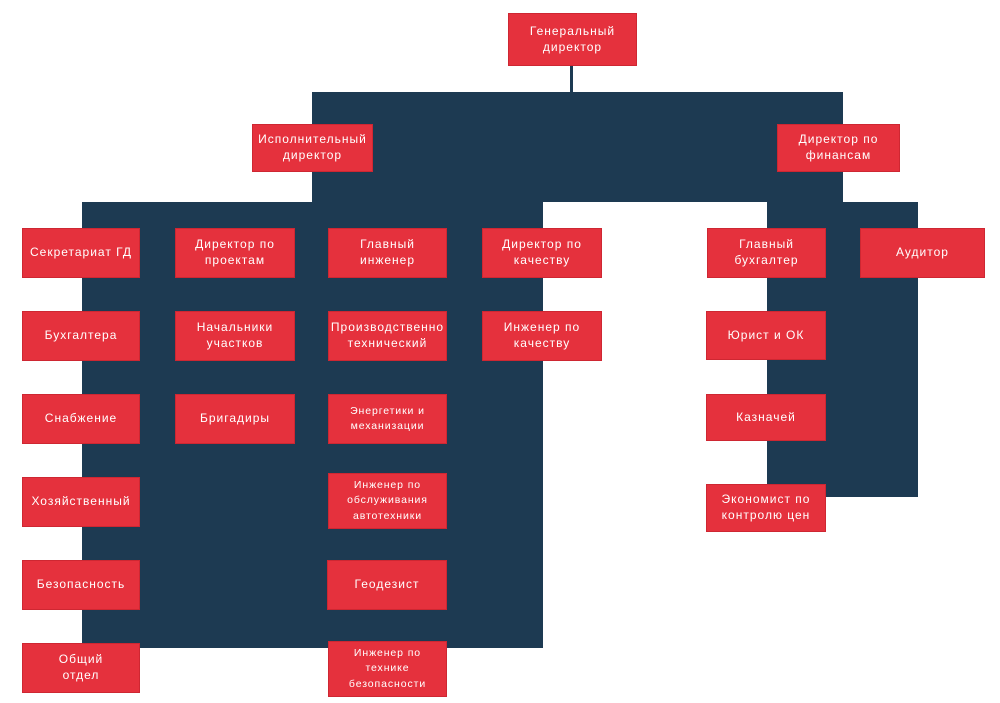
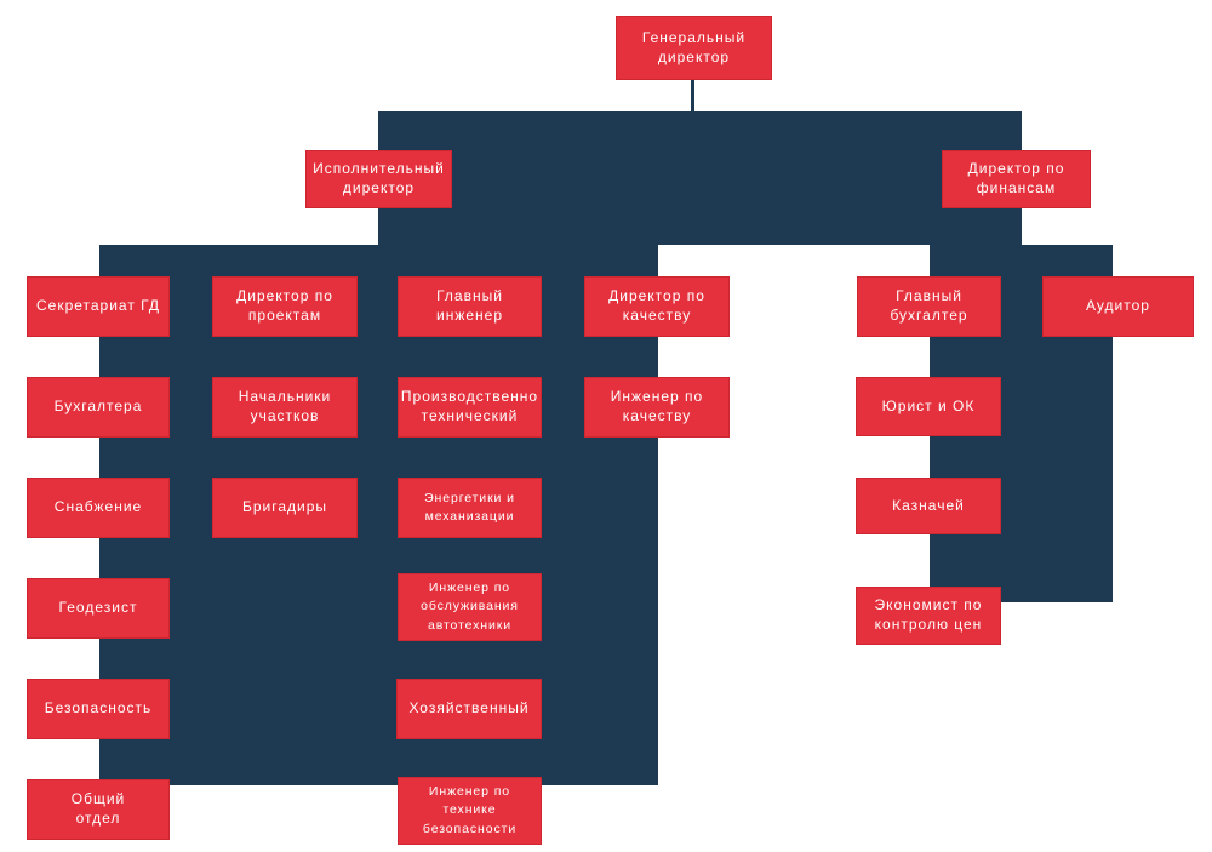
  Генеральный
  директор
  Исполнительный
  директор
  Директор по
  финансам
  Секретариат ГД
  Директор по
  проектам
  Главный
  инженер
  Директор по
  качеству
  Главный
  бухгалтер
  Аудитор
  Бухгалтера
  Начальники
  участков
  Производственно
  технический
  Инженер по
  качеству
  Юрист и ОК
  Снабжение
  Бригадиры
  Энергетики и
  механизации
  Казначей
- Хозяйственный
+ Геодезист
  Инженер по
  обслуживания
  автотехники
  Экономист по
  контролю цен
  Безопасность
- Геодезист
+ Хозяйственный
  Общий
  отдел
  Инженер по
  технике
  безопасности
